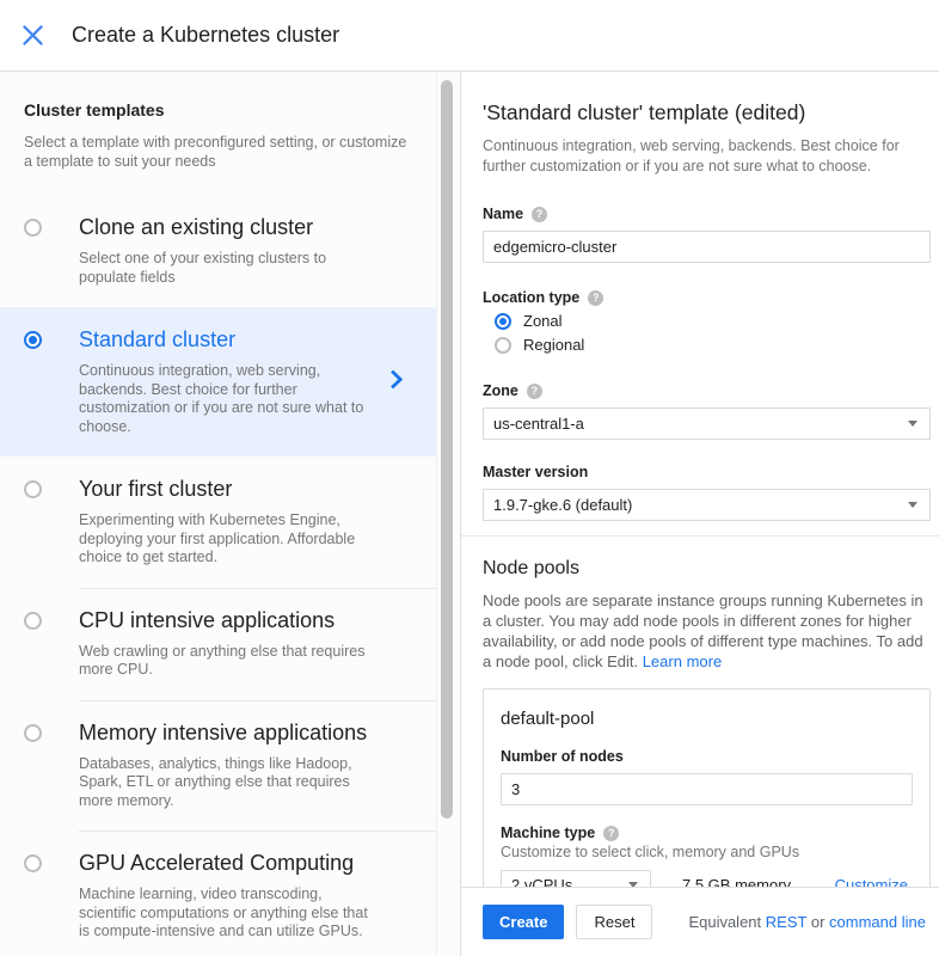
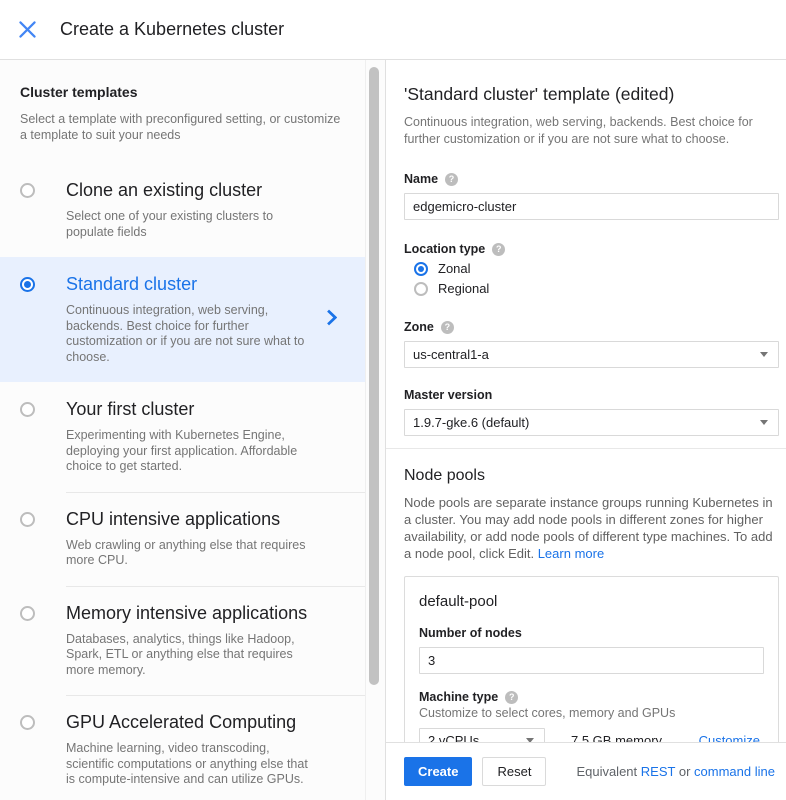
  Create a Kubernetes cluster
  Cluster templates
  Select a template with preconfigured setting, or customize a template to suit your needs
  Clone an existing cluster
  Select one of your existing clusters to populate fields
  Standard cluster
  Continuous integration, web serving, backends. Best choice for further customization or if you are not sure what to choose.
  Your first cluster
  Experimenting with Kubernetes Engine, deploying your first application. Affordable choice to get started.
  CPU intensive applications
  Web crawling or anything else that requires more CPU.
  Memory intensive applications
  Databases, analytics, things like Hadoop, Spark, ETL or anything else that requires more memory.
  GPU Accelerated Computing
  Machine learning, video transcoding, scientific computations or anything else that is compute-intensive and can utilize GPUs.
  'Standard cluster' template (edited)
  Continuous integration, web serving, backends. Best choice for further customization or if you are not sure what to choose.
  Name
  ?
  edgemicro-cluster
  Location type
  ?
  Zonal
  Regional
  Zone
  ?
  us-central1-a
  Master version
  1.9.7-gke.6 (default)
  Node pools
  Node pools are separate instance groups running Kubernetes in a cluster. You may add node pools in different zones for higher availability, or add node pools of different type machines. To add a node pool, click Edit. Learn more
  default-pool
  Number of nodes
  3
  Machine type
  ?
- Customize to select click, memory and GPUs
+ Customize to select cores, memory and GPUs
  2 vCPUs
  7.5 GB memory
  Customize
  Create
  Reset
  Equivalent REST or command line
